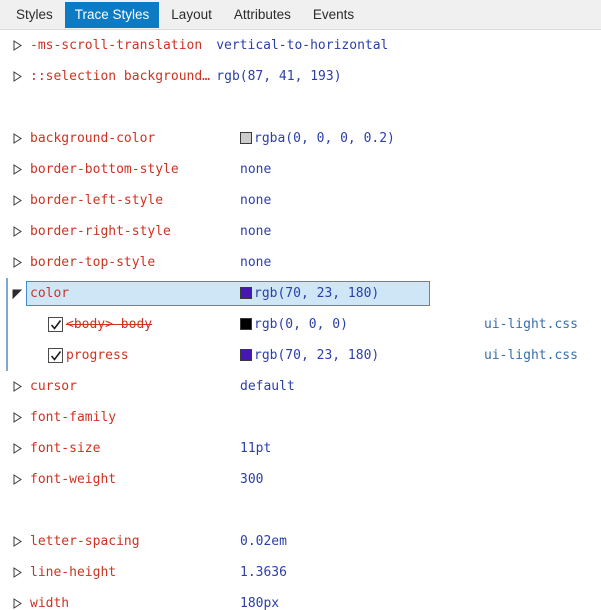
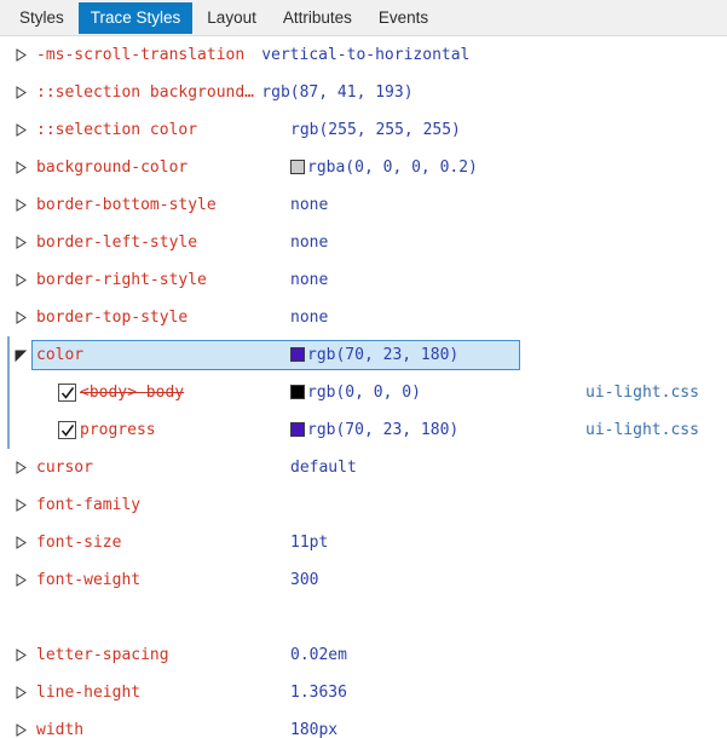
  Styles
  Trace Styles
  Layout
  Attributes
  Events
  -ms-scroll-translation
  vertical-to-horizontal
  ::selection background…
  rgb(87, 41, 193)
+ ::selection color
+ rgb(255, 255, 255)
  background-color
  rgba(0, 0, 0, 0.2)
  border-bottom-style
  none
  border-left-style
  none
  border-right-style
  none
  border-top-style
  none
  color
  rgb(70, 23, 180)
  <body> body
  rgb(0, 0, 0)
  ui-light.css
  progress
  rgb(70, 23, 180)
  ui-light.css
  cursor
  default
  font-family
  font-size
  11pt
  font-weight
  300
  letter-spacing
  0.02em
  line-height
  1.3636
  width
  180px
